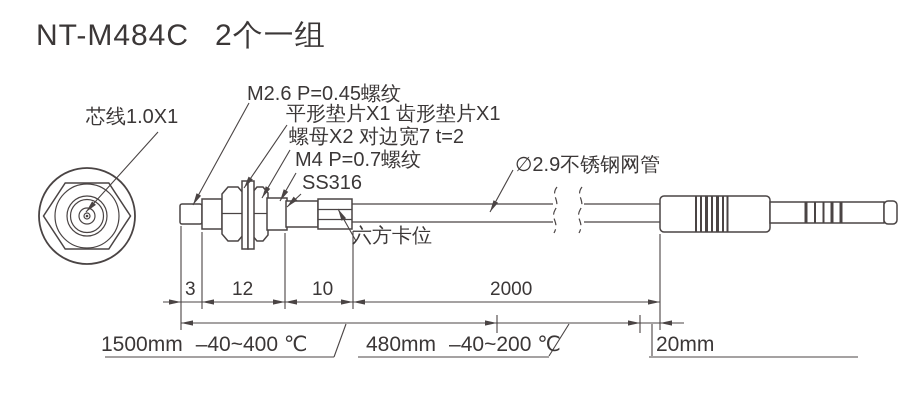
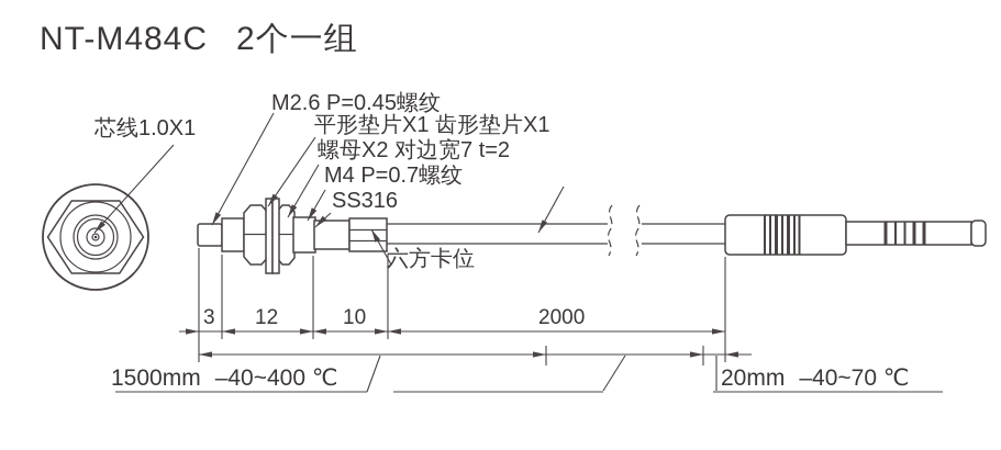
  NT-M484C 2个一组
  芯线1.0X1
  M2.6 P=0.45螺纹
  平形垫片X1 齿形垫片X1
  螺母X2 对边宽7 t=2
  M4 P=0.7螺纹
  SS316
- ∅2.9不锈钢网管
  六方卡位
  3
  12
  10
  2000
  1500mm
  –40~400 ℃
- 480mm
- –40~200 ℃
  20mm
+ –40~70 ℃
